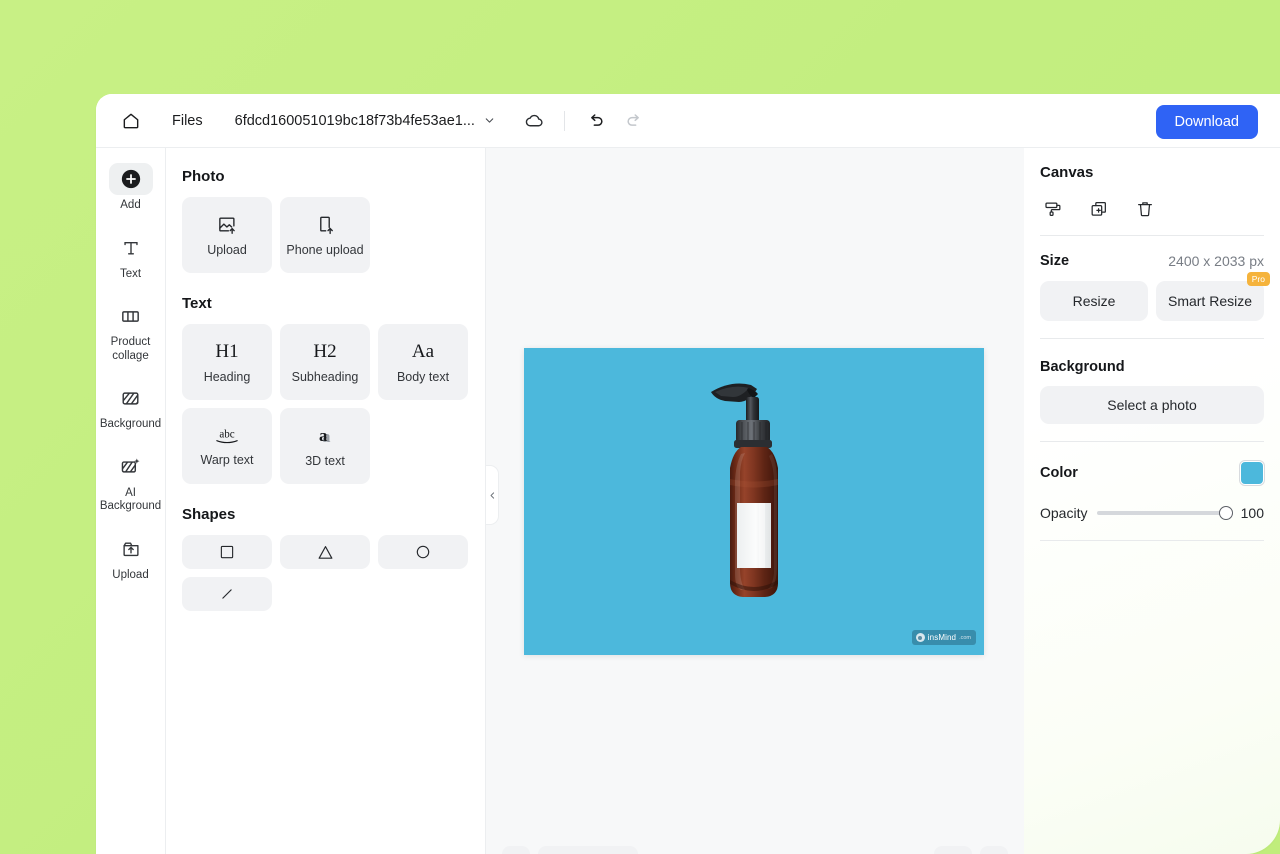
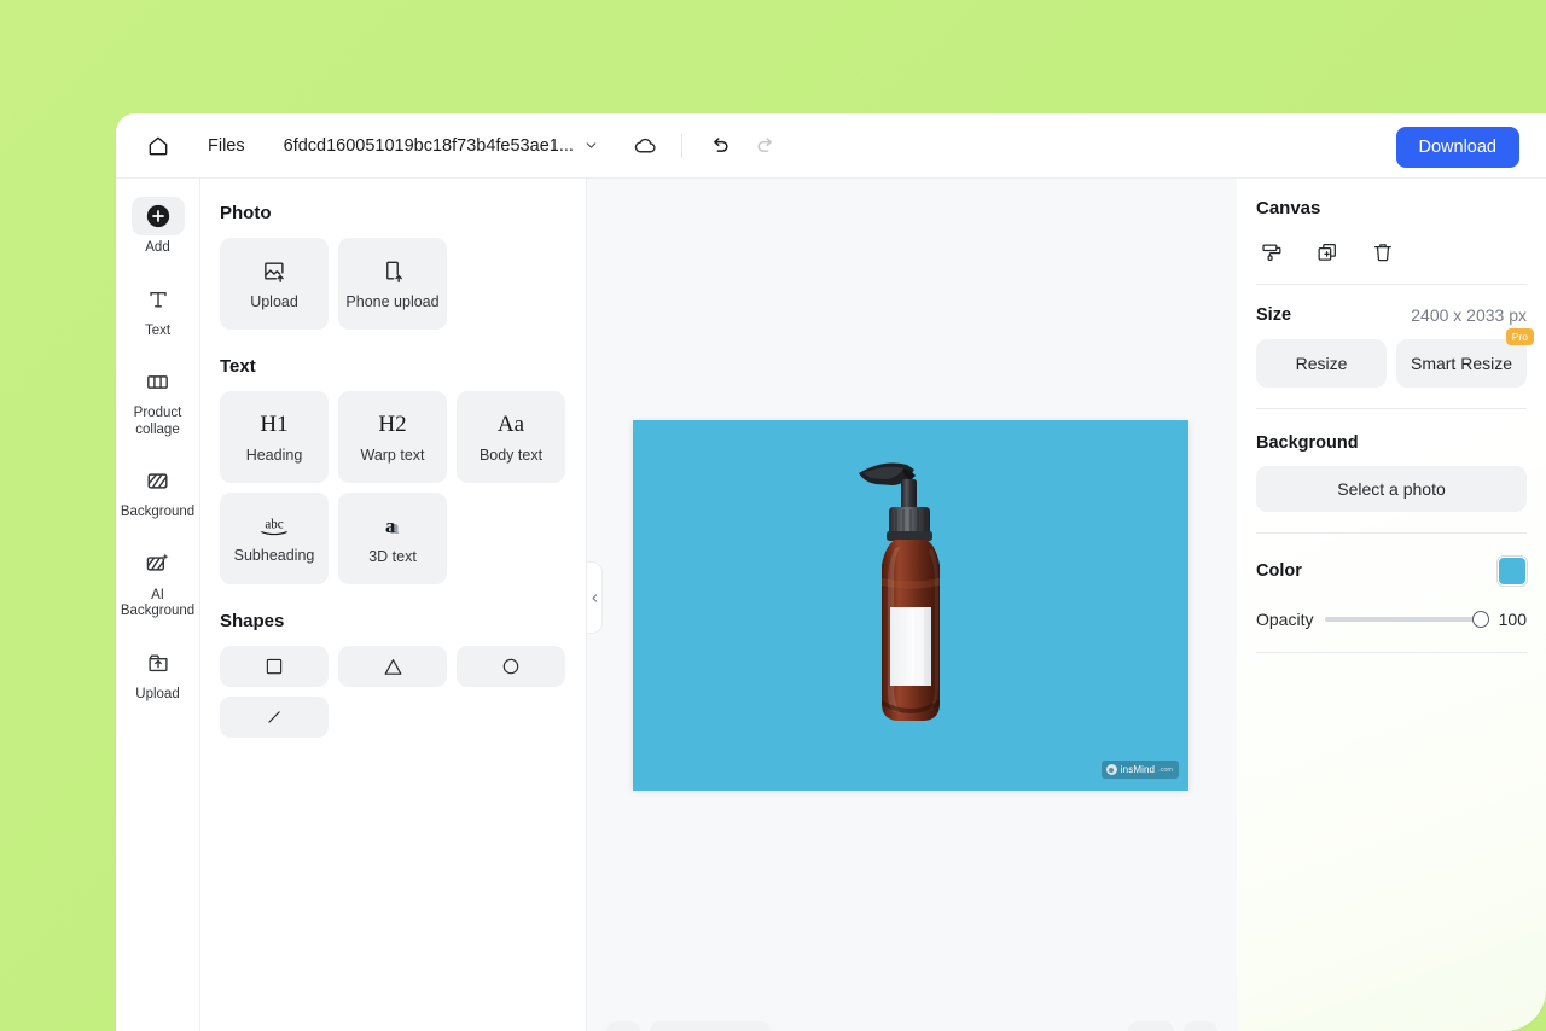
  Files
  6fdcd160051019bc18f73b4fe53ae1...
  Download
  Add
  Text
  Product
  collage
  Background
  AI
  Background
  Upload
  Photo
  Upload
  Phone upload
  Text
  H1
  Heading
  H2
- Subheading
+ Warp text
  Aa
  Body text
  abc
- Warp text
+ Subheading
  a
  3D text
  Shapes
  insMind
  Canvas
  Size
  2400 x 2033 px
  Resize
  Smart Resize
  Pro
  Background
  Select a photo
  Color
  Opacity
  100
